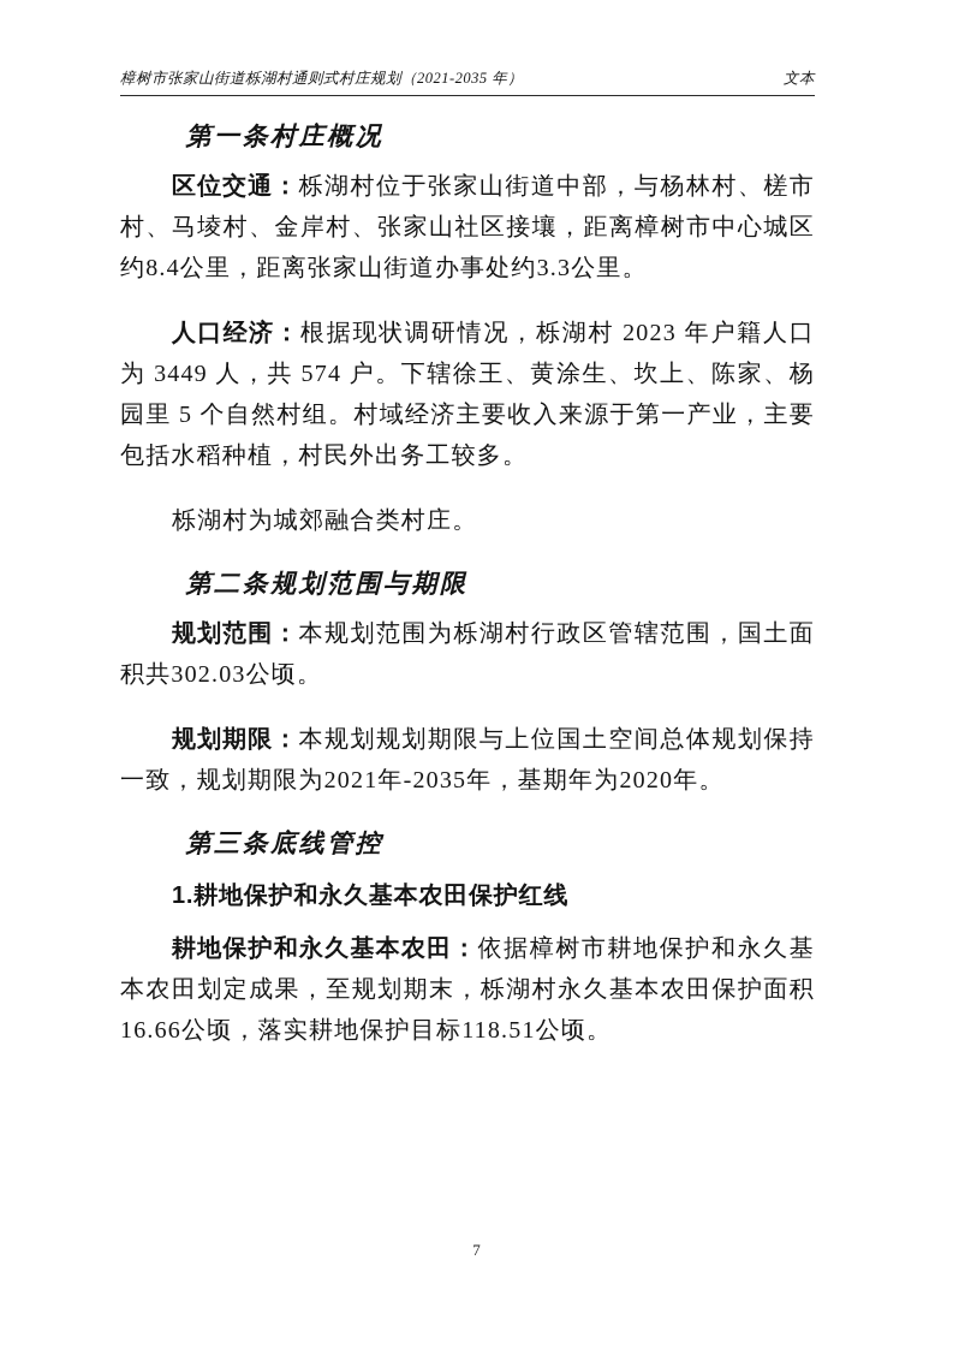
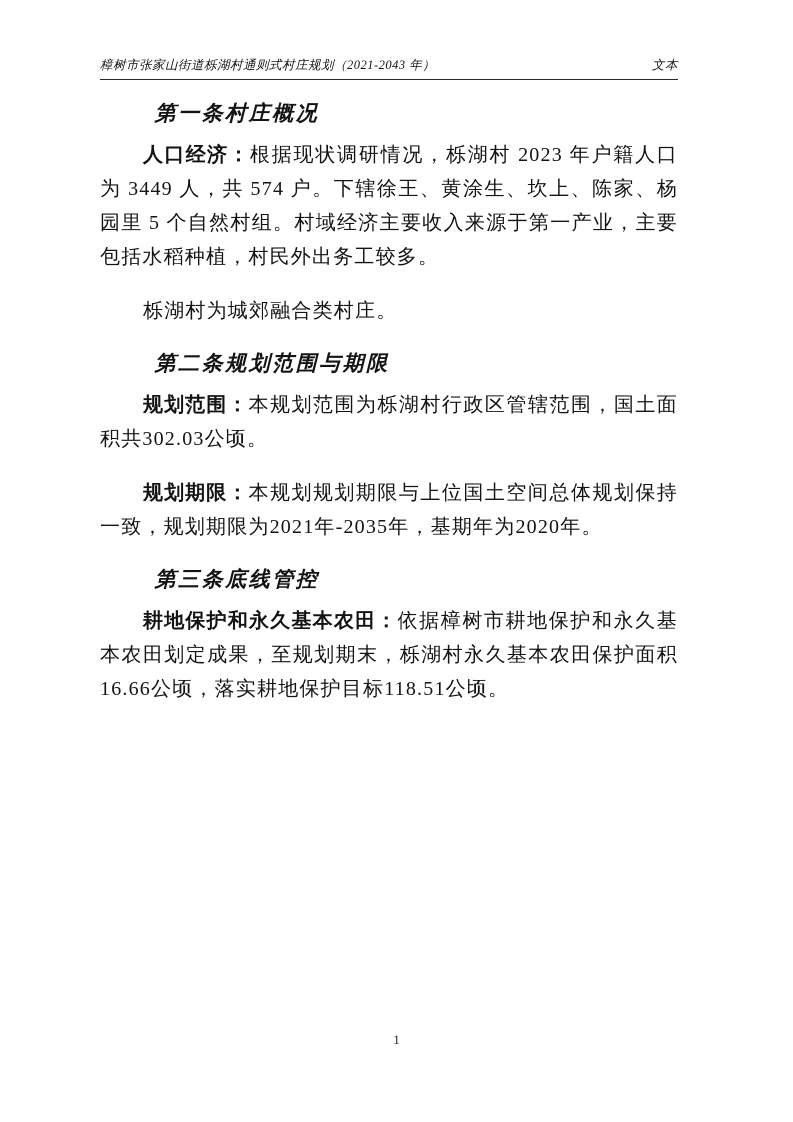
- 樟树市张家山街道栎湖村通则式村庄规划（2021-2035 年）
+ 樟树市张家山街道栎湖村通则式村庄规划（2021-2043 年）
  文本
  第一条村庄概况
- 区位交通：栎湖村位于张家山街道中部，与杨林村、槎市村、马堎村、金岸村、张家山社区接壤，距离樟树市中心城区约8.4公里，距离张家山街道办事处约3.3公里。
  人口经济：根据现状调研情况，栎湖村 2023 年户籍人口为 3449 人，共 574 户。下辖徐王、黄涂生、坎上、陈家、杨园里 5 个自然村组。村域经济主要收入来源于第一产业，主要包括水稻种植，村民外出务工较多。
  栎湖村为城郊融合类村庄。
  第二条规划范围与期限
  规划范围：本规划范围为栎湖村行政区管辖范围，国土面积共302.03公顷。
  规划期限：本规划规划期限与上位国土空间总体规划保持一致，规划期限为2021年-2035年，基期年为2020年。
  第三条底线管控
- 1.耕地保护和永久基本农田保护红线
  耕地保护和永久基本农田：依据樟树市耕地保护和永久基本农田划定成果，至规划期末，栎湖村永久基本农田保护面积16.66公顷，落实耕地保护目标118.51公顷。
- 7
+ 1
